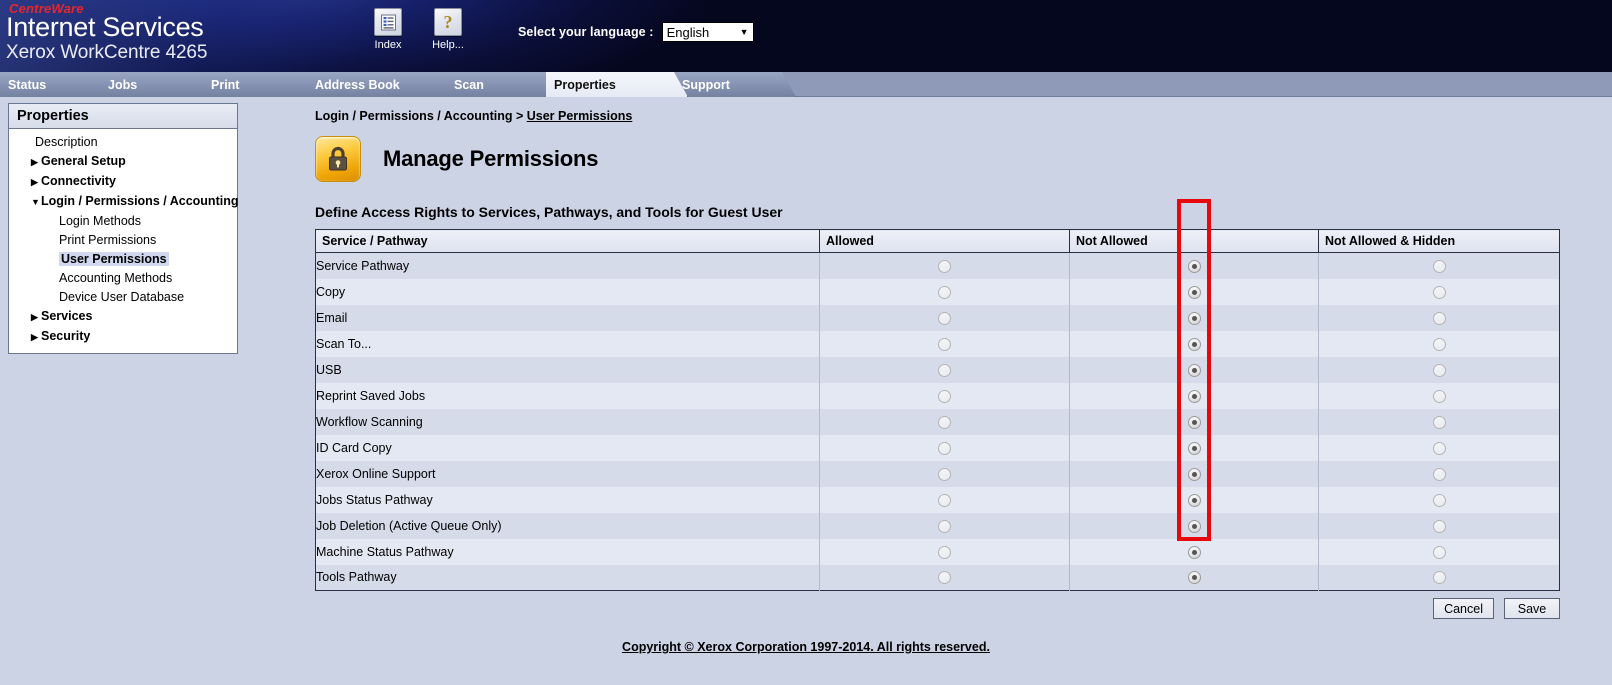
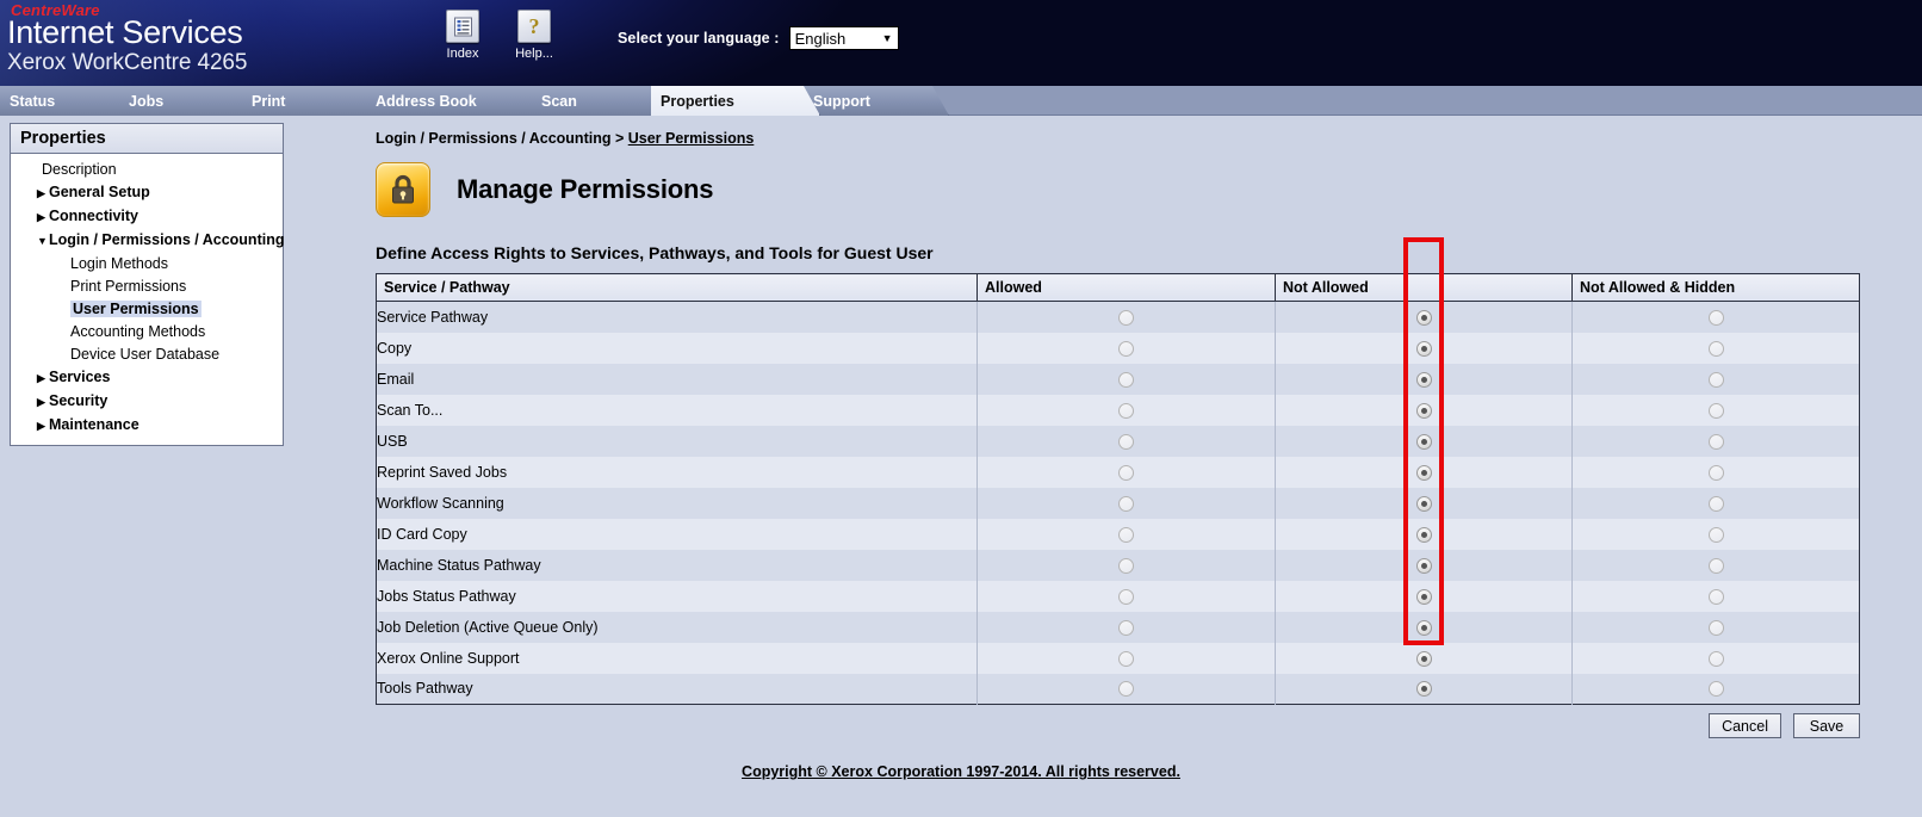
  CentreWare
  Internet Services
  Xerox WorkCentre 4265
  Index
  ?
  Help...
  Select your language :
  English
  ▼
  Status
  Jobs
  Print
  Address Book
  Scan
  Properties
  Support
  Properties
  Description
  ▶ General Setup
  ▶ Connectivity
  ▼Login / Permissions / Accounting
  Login Methods
  Print Permissions
  User Permissions
  Accounting Methods
  Device User Database
  ▶ Services
  ▶ Security
+ ▶ Maintenance
  Login / Permissions / Accounting > User Permissions
  Manage Permissions
  Define Access Rights to Services, Pathways, and Tools for Guest User
  Service / Pathway	Allowed	Not Allowed	Not Allowed & Hidden
  Service Pathway
  Copy
  Email
  Scan To...
  USB
  Reprint Saved Jobs
  Workflow Scanning
  ID Card Copy
- Xerox Online Support
+ Machine Status Pathway
  Jobs Status Pathway
  Job Deletion (Active Queue Only)
- Machine Status Pathway
+ Xerox Online Support
  Tools Pathway
  Cancel
  Save
  Copyright © Xerox Corporation 1997-2014. All rights reserved.
